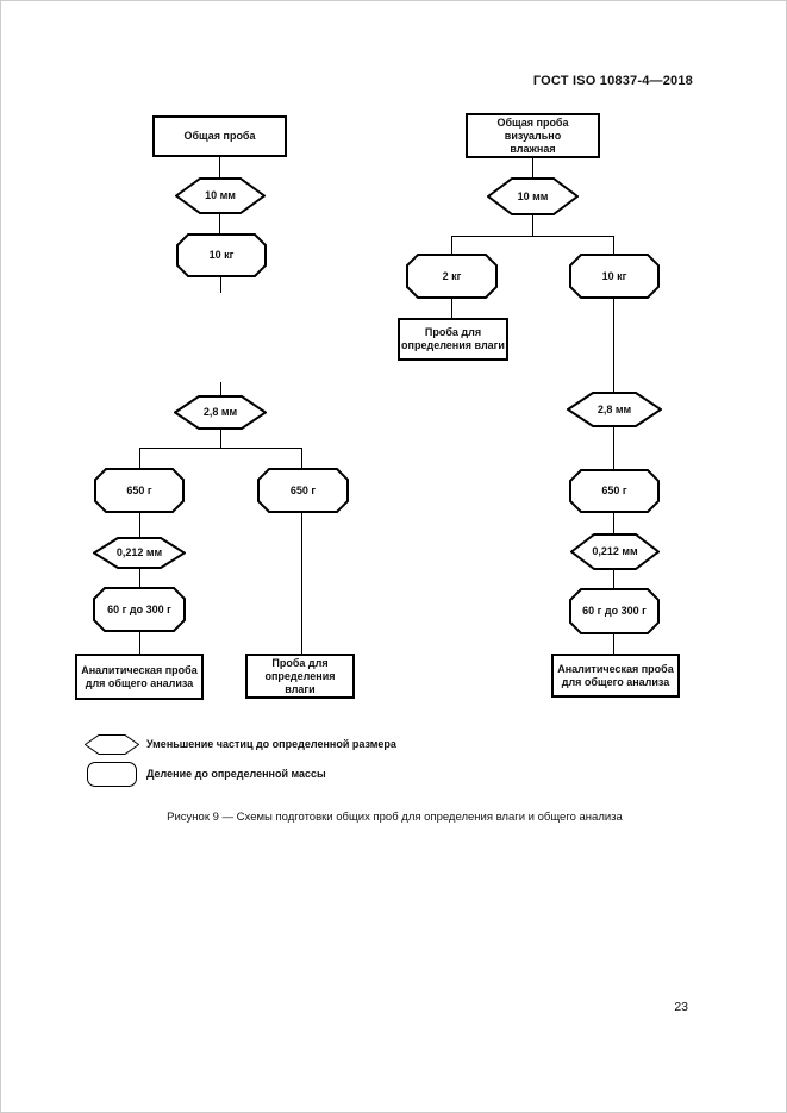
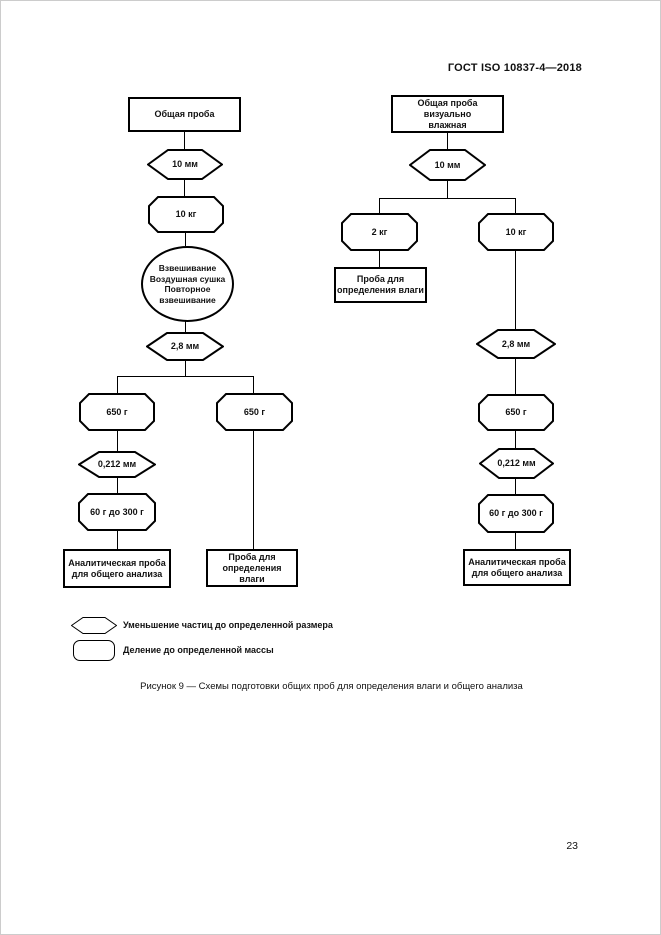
  ГОСТ ISO 10837-4—2018
  Общая проба
  10 мм
  10 кг
+ Взвешивание
+ Воздушная сушка
+ Повторное
+ взвешивание
  2,8 мм
  650 г
  650 г
  0,212 мм
  60 г до 300 г
  Аналитическая проба для общего анализа
  Проба для определения влаги
  Общая проба визуально влажная
  10 мм
  2 кг
  10 кг
  Проба для определения влаги
  2,8 мм
  650 г
  0,212 мм
  60 г до 300 г
  Аналитическая проба для общего анализа
  Уменьшение частиц до определенной размера
  Деление до определенной массы
  Рисунок 9 — Схемы подготовки общих проб для определения влаги и общего анализа
  23
